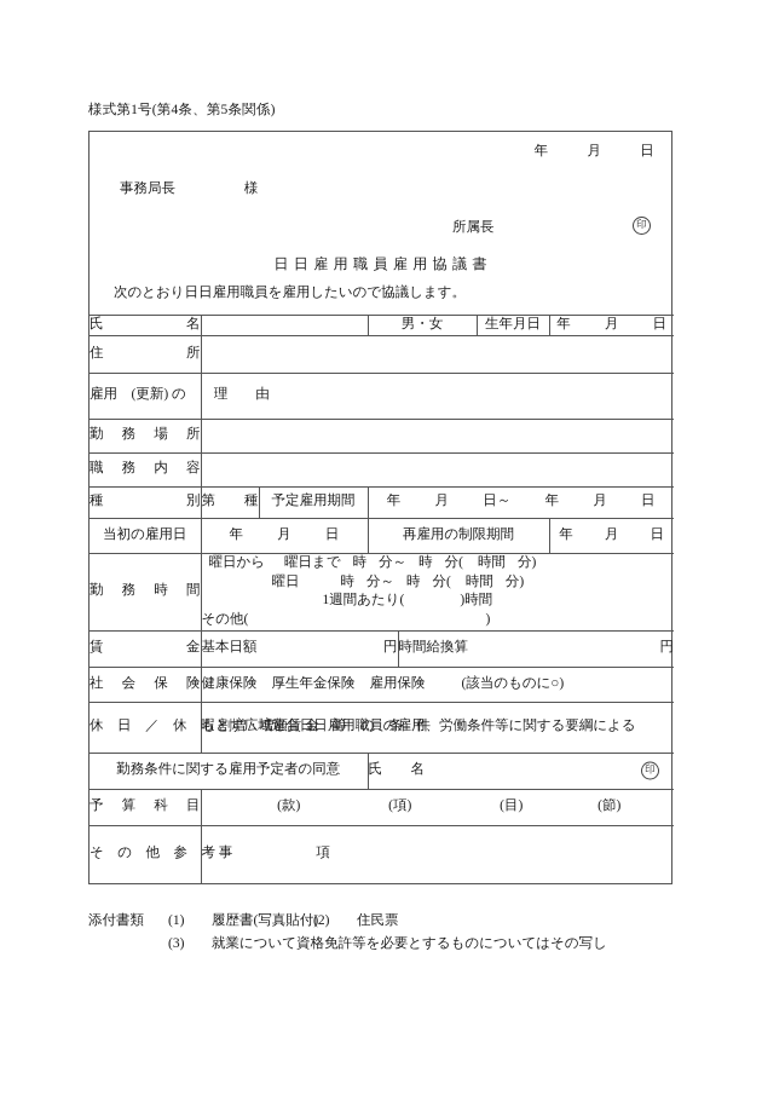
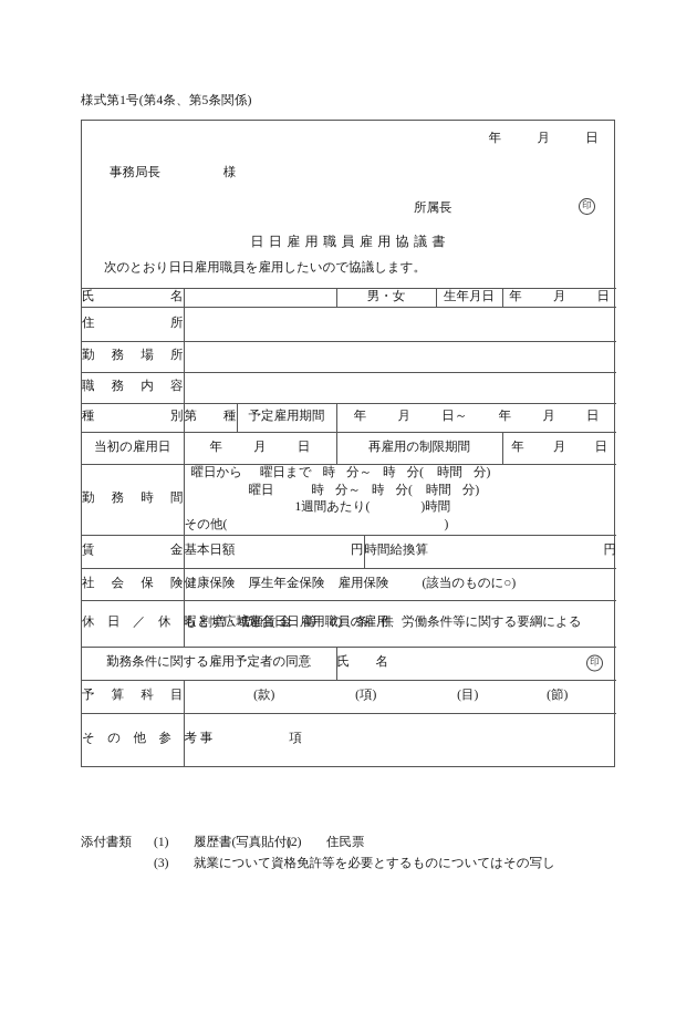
  様式第1号(第4条、第5条関係)
  年 月 日
  事務局長 様
  所属長
  印
  日日雇用職員雇用協議書
  次のとおり日日雇用職員を雇用したいので協議します。
  氏 名		男・女	生年月日	年 月 日
  住 所
- 雇用 (更新) の 理 由
  勤 務 場 所
  職 務 内 容
  種 別	第 種	予定雇用期間	年 月 日～ 年 月 日
  当初の雇用日	年 月 日	再雇用の制限期間	年 月 日
  勤 務 時 間	曜日から 曜日まで 時 分～ 時 分( 時間 分) 曜日 時 分～ 時 分( 時間 分) 1週間あたり( )時間 その他( )
  賃 金	円基本日額	円時間給換算
  社 会 保 険	健康保険 厚生年金保険 雇用保険 (該当のものに○)
  休 日 ／ 休 暇 割増・増額賃 金 等 の 条 件	もとす広域連合日日雇用職員の雇用、労働条件等に関する要綱による
  勤務条件に関する雇用予定者の同意	氏 名 印
  予 算 科 目	(款) (項) (目) (節)
  そ の 他 参 考 事 項
  添付書類 (1) 履歴書(写真貼付(2) 住民票
  (3) 就業について資格免許等を必要とするものについてはその写し
